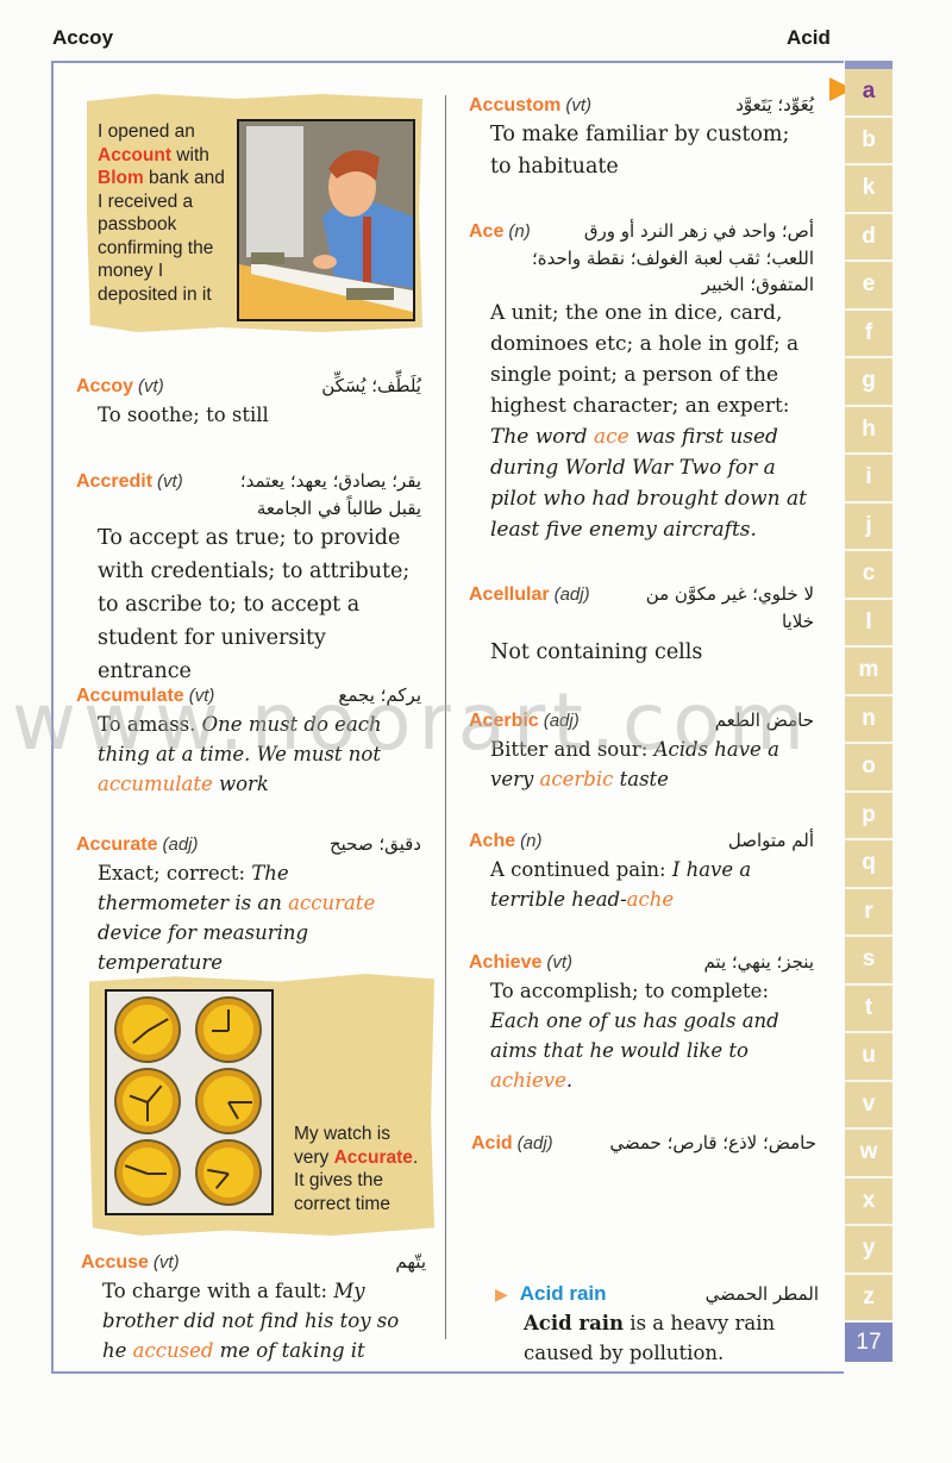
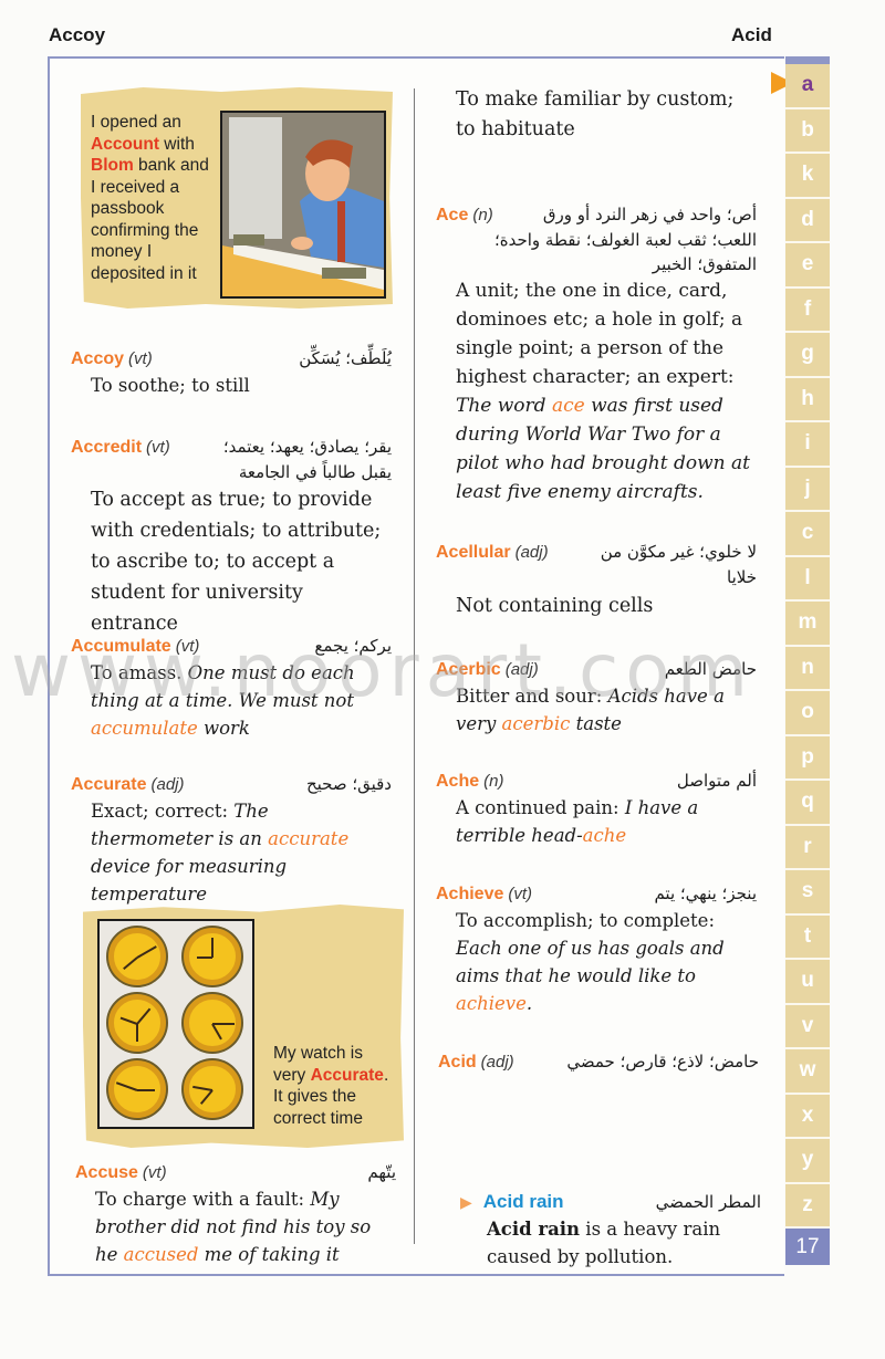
  Accoy
  Acid
  I opened an Account with Blom bank and I received a passbook confirming the money I deposited in it
  Accoy (vt)
  يُلَطِّف؛ يُسَكِّن
  To soothe; to still
  Accredit (vt)
  يقر؛ يصادق؛ يعهد؛ يعتمد؛
  يقبل طالباً في الجامعة
  To accept as true; to provide with credentials; to attribute; to ascribe to; to accept a student for university entrance
  Accumulate (vt)
  يركم؛ يجمع
  To amass. One must do each thing at a time. We must not accumulate work
  Accurate (adj)
  دقيق؛ صحيح
  Exact; correct: The thermometer is an accurate device for measuring temperature
  My watch is very Accurate. It gives the correct time
  Accuse (vt)
  يتّهم
  To charge with a fault: My brother did not find his toy so he accused me of taking it
- Accustom (vt)
- يُعَوِّد؛ يَتَعوَّد
  To make familiar by custom; to habituate
  Ace (n)
  أص؛ واحد في زهر النرد أو ورق
  اللعب؛ ثقب لعبة الغولف؛ نقطة واحدة؛
  المتفوق؛ الخبير
  A unit; the one in dice, card, dominoes etc; a hole in golf; a single point; a person of the highest character; an expert: The word ace was first used during World War Two for a pilot who had brought down at least five enemy aircrafts.
  Acellular (adj)
  لا خلوي؛ غير مكوَّن من
  خلايا
  Not containing cells
  Acerbic (adj)
  حامض الطعم
  Bitter and sour: Acids have a very acerbic taste
  Ache (n)
  ألم متواصل
  A continued pain: I have a terrible head-ache
  Achieve (vt)
  ينجز؛ ينهي؛ يتم
  To accomplish; to complete: Each one of us has goals and aims that he would like to achieve.
  Acid (adj)
  حامض؛ لاذع؛ قارص؛ حمضي
  ▶ Acid rain
  المطر الحمضي
  Acid rain is a heavy rain caused by pollution.
  a
  b
  k
  d
  e
  f
  g
  h
  i
  j
  c
  l
  m
  n
  o
  p
  q
  r
  s
  t
  u
  v
  w
  x
  y
  z
  17
  www.noorart.com
